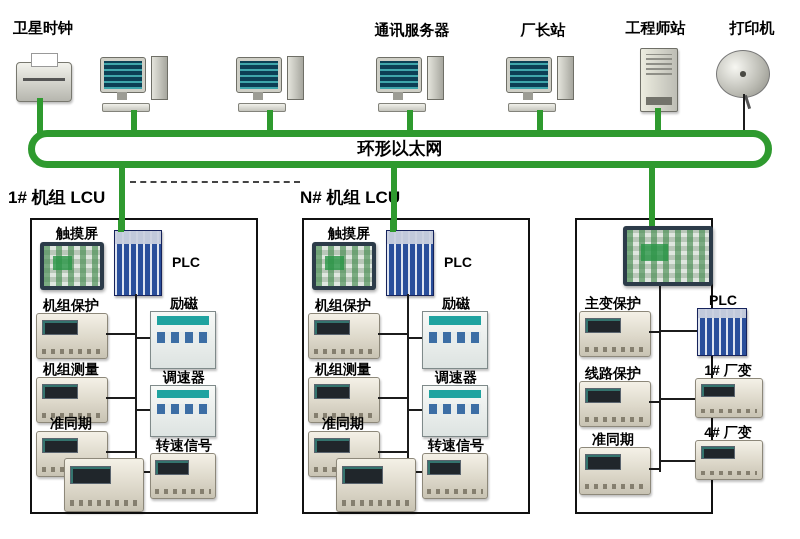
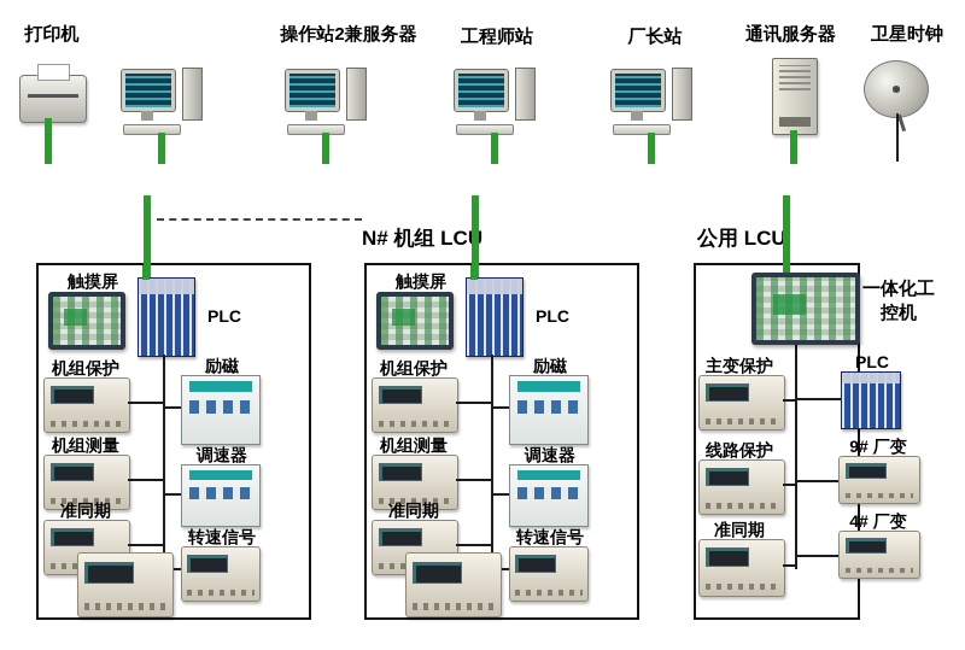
- 卫星时钟
+ 打印机
+ 操作站2兼服务器
- 通讯服务器
+ 工程师站
  厂长站
- 工程师站
+ 通讯服务器
- 打印机
+ 卫星时钟
- 环形以太网
- 1# 机组 LCU
  N# 机组 LC
+ 公用 LCU
  触摸屏
  PLC
  机组保护
  机组测量
  准同期
  励磁
  调速器
  转速信号
  触摸屏
  PLC
  机组保护
  机组测量
  准同期
  励磁
  调速器
  转速信号
+ 一体化工控机
  主变保护
  线路保护
  准同期
  PLC
- 1# 厂变
+ 9# 厂变
  4# 厂变
